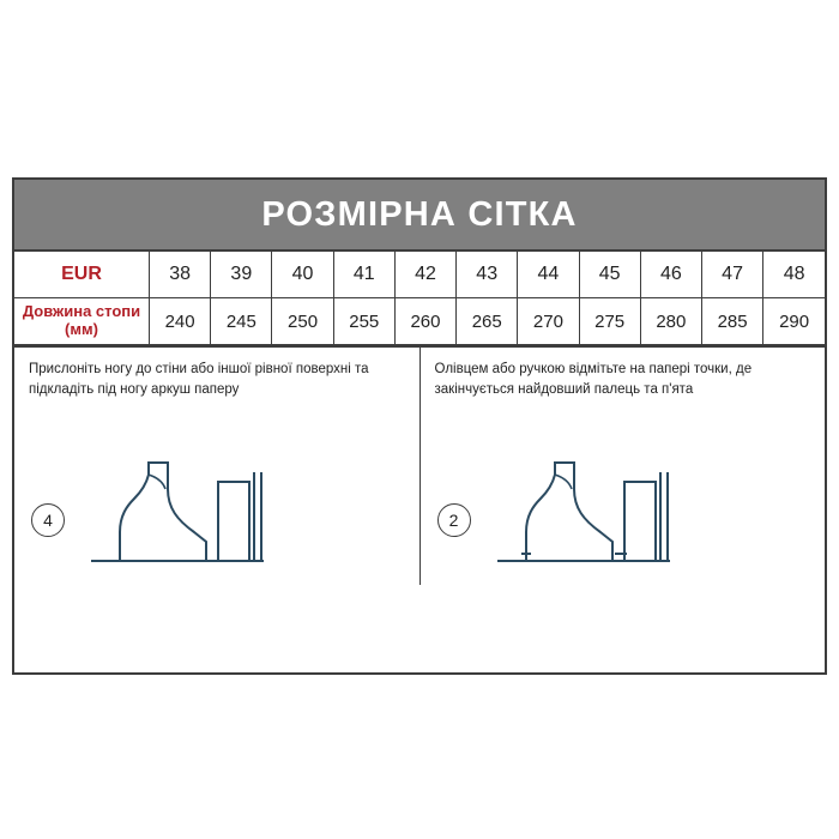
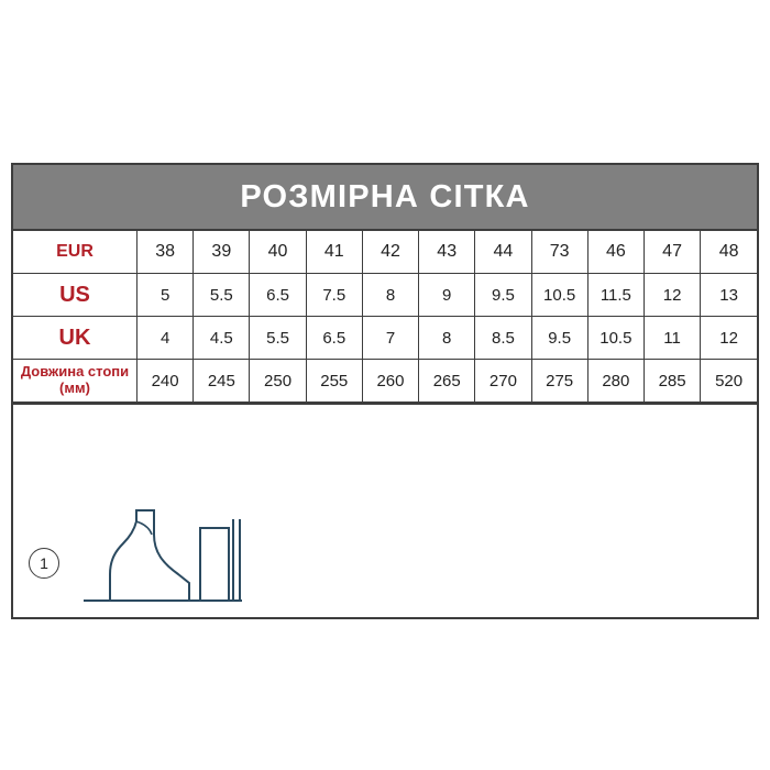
  РОЗМІРНА СІТКА
- EUR	38	39	40	41	42	43	44	45	46	47	48
+ EUR	38	39	40	41	42	43	44	73	46	47	48
+ US	5	5.5	6.5	7.5	8	9	9.5	10.5	11.5	12	13
+ UK	4	4.5	5.5	6.5	7	8	8.5	9.5	10.5	11	12
- Довжина стопи (мм)	240	245	250	255	260	265	270	275	280	285	290
+ Довжина стопи (мм)	240	245	250	255	260	265	270	275	280	285	520
- Прислоніть ногу до стіни або іншої рівної поверхні та підкладіть під ногу аркуш паперу
- 4
+ 1
- Олівцем або ручкою відмітьте на папері точки, де закінчується найдовший палець та п'ята
- 2
